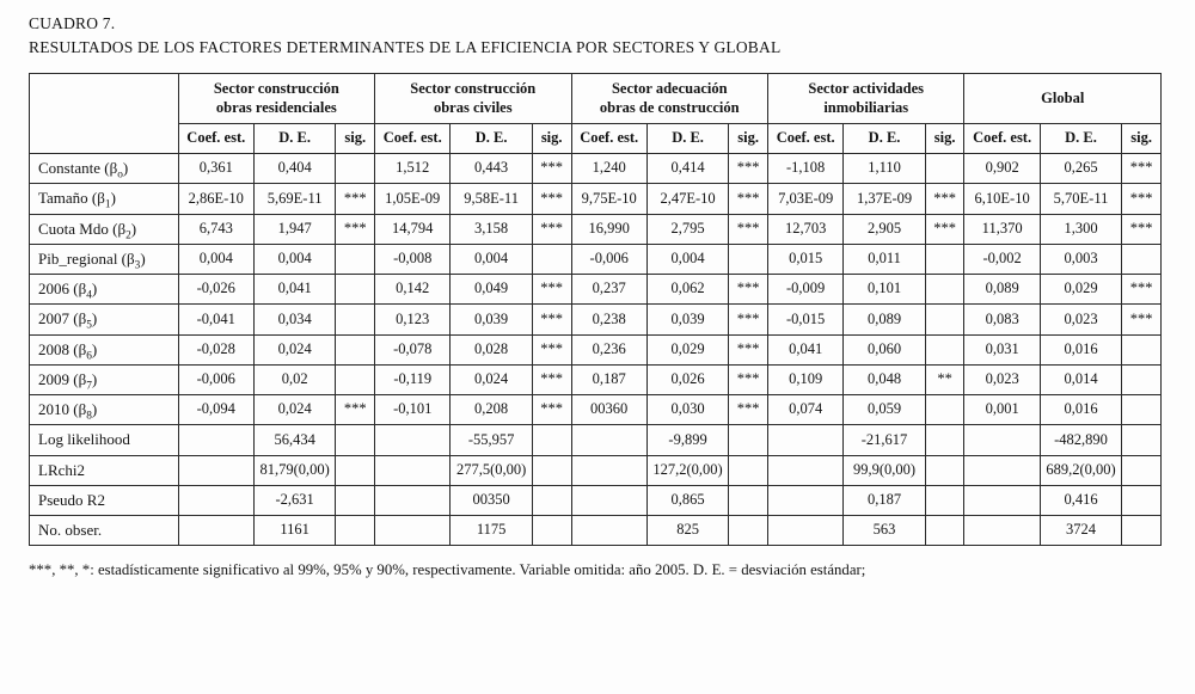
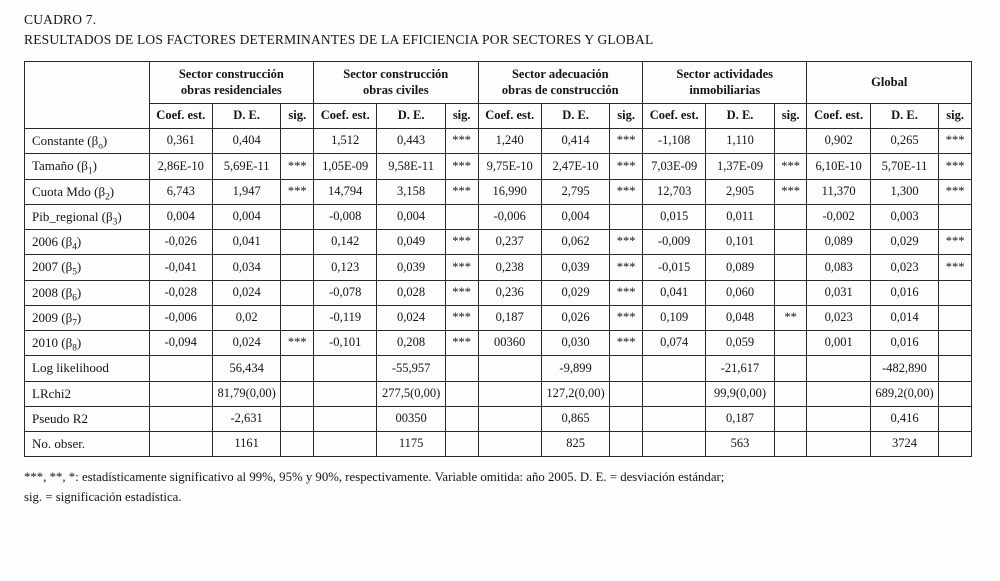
  CUADRO 7.
  RESULTADOS DE LOS FACTORES DETERMINANTES DE LA EFICIENCIA POR SECTORES Y GLOBAL
  	Sector construcciónobras residenciales	Sector construcciónobras civiles	Sector adecuaciónobras de construcción	Sector actividadesinmobiliarias	Global
  Coef. est.	D. E.	sig.	Coef. est.	D. E.	sig.	Coef. est.	D. E.	sig.	Coef. est.	D. E.	sig.	Coef. est.	D. E.	sig.
  Constante (βo)	0,361	0,404		1,512	0,443	***	1,240	0,414	***	-1,108	1,110		0,902	0,265	***
  Tamaño (β1)	2,86E-10	5,69E-11	***	1,05E-09	9,58E-11	***	9,75E-10	2,47E-10	***	7,03E-09	1,37E-09	***	6,10E-10	5,70E-11	***
  Cuota Mdo (β2)	6,743	1,947	***	14,794	3,158	***	16,990	2,795	***	12,703	2,905	***	11,370	1,300	***
  Pib_regional (β3)	0,004	0,004		-0,008	0,004		-0,006	0,004		0,015	0,011		-0,002	0,003
  2006 (β4)	-0,026	0,041		0,142	0,049	***	0,237	0,062	***	-0,009	0,101		0,089	0,029	***
  2007 (β5)	-0,041	0,034		0,123	0,039	***	0,238	0,039	***	-0,015	0,089		0,083	0,023	***
  2008 (β6)	-0,028	0,024		-0,078	0,028	***	0,236	0,029	***	0,041	0,060		0,031	0,016
  2009 (β7)	-0,006	0,02		-0,119	0,024	***	0,187	0,026	***	0,109	0,048	**	0,023	0,014
  2010 (β8)	-0,094	0,024	***	-0,101	0,208	***	00360	0,030	***	0,074	0,059		0,001	0,016
  Log likelihood		56,434			-55,957			-9,899			-21,617			-482,890
  LRchi2		81,79(0,00)			277,5(0,00)			127,2(0,00)			99,9(0,00)			689,2(0,00)
  Pseudo R2		-2,631			00350			0,865			0,187			0,416
  No. obser.		1161			1175			825			563			3724
  ***, **, *: estadísticamente significativo al 99%, 95% y 90%, respectivamente. Variable omitida: año 2005. D. E. = desviación estándar;
+ sig. = significación estadística.
